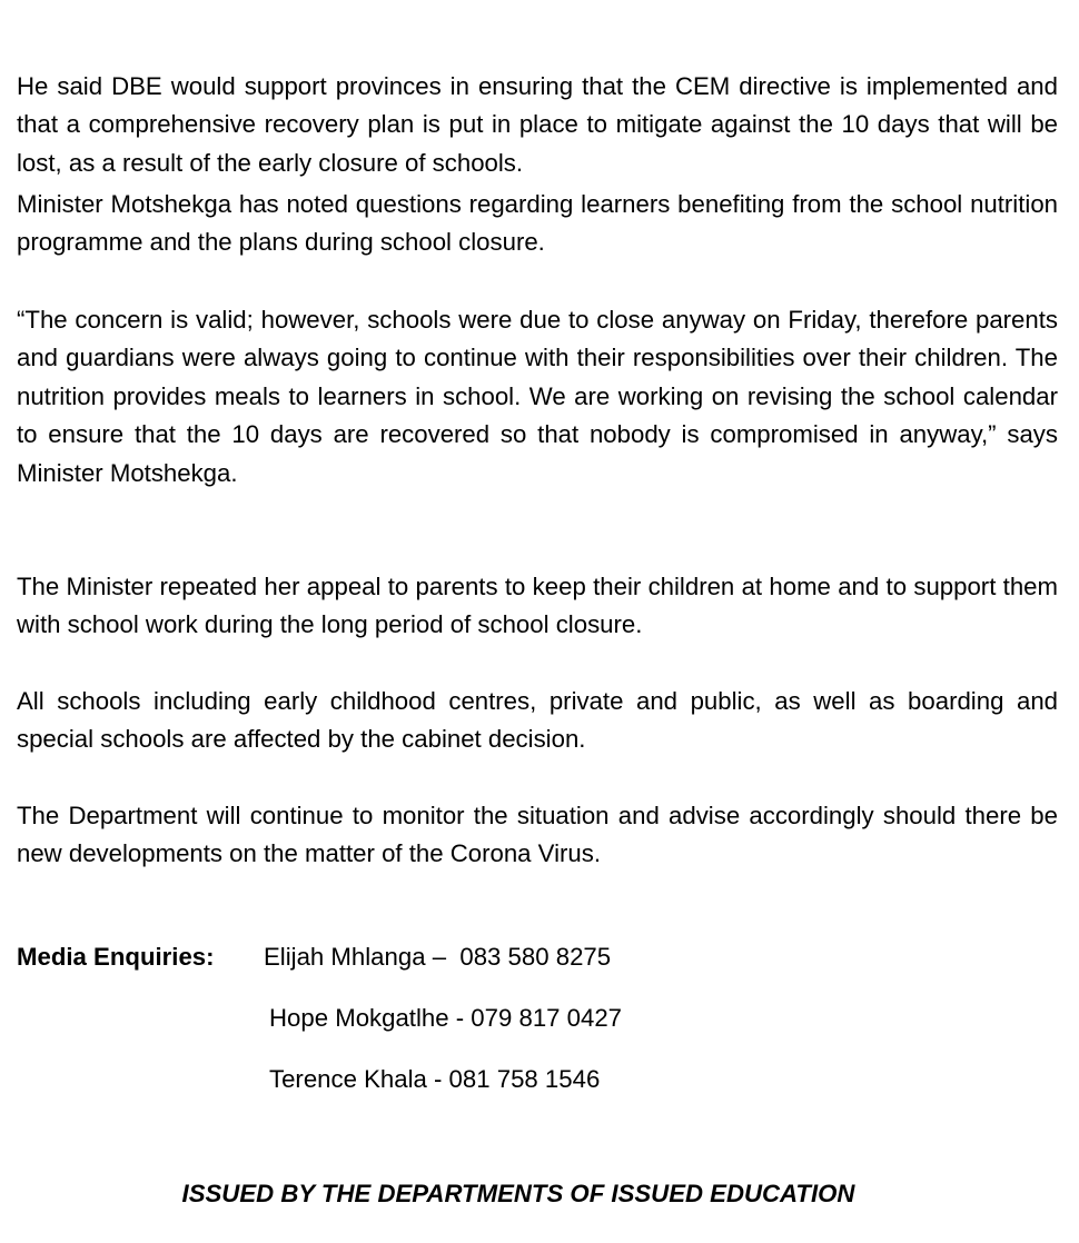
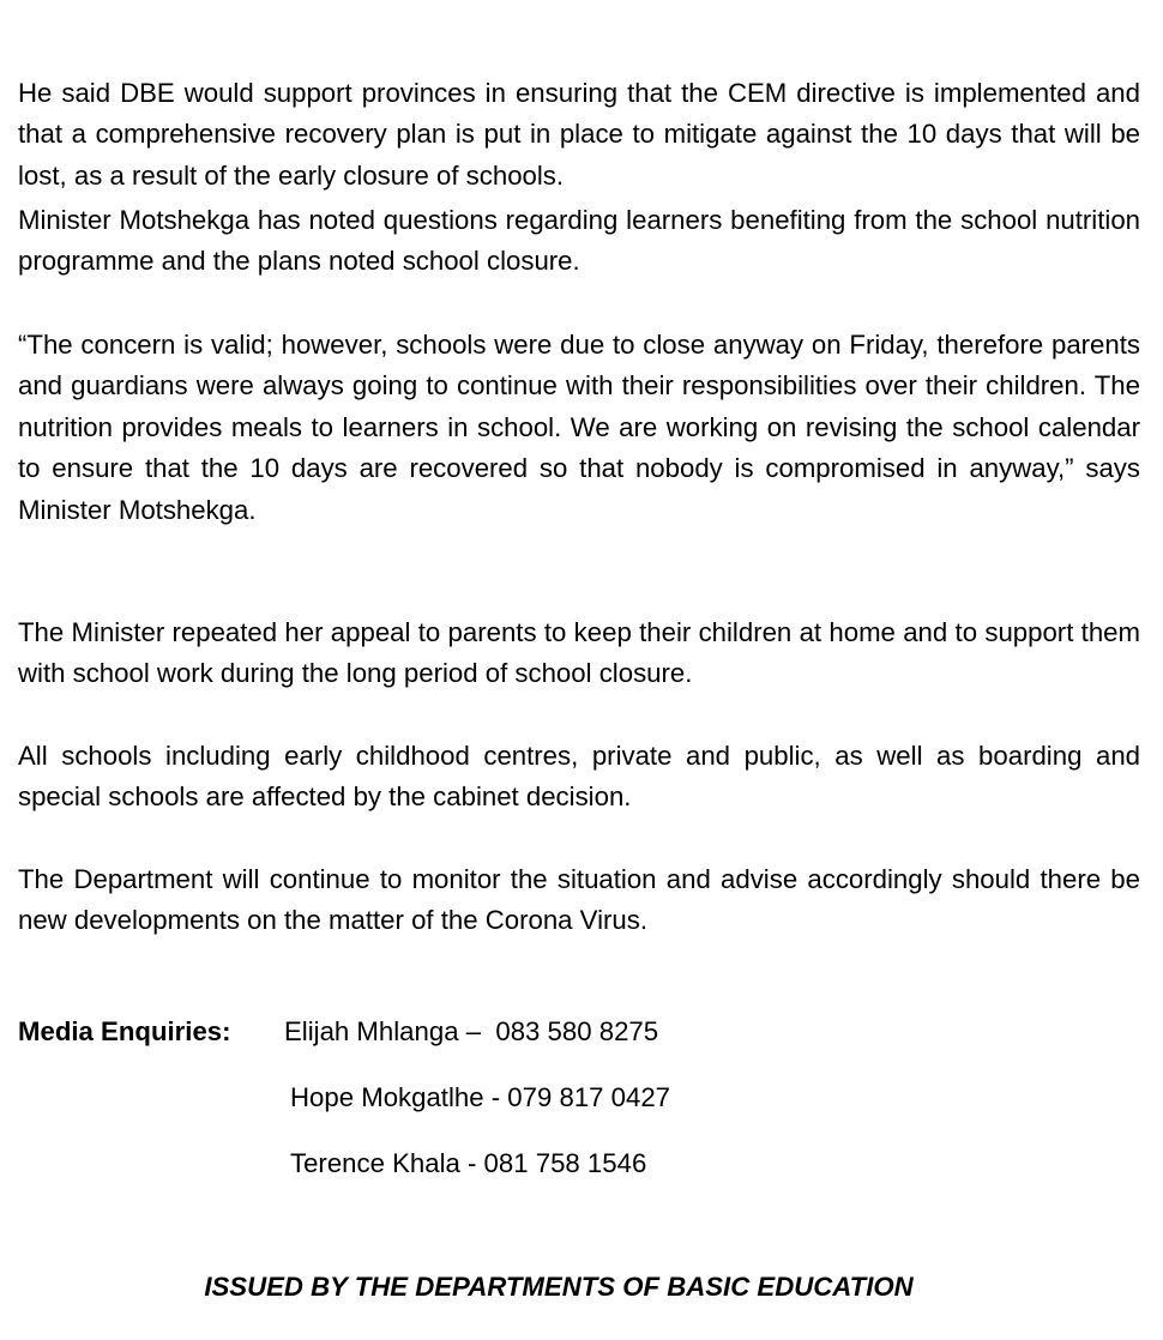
  He said DBE would support provinces in ensuring that the CEM directive is implemented and that a comprehensive recovery plan is put in place to mitigate against the 10 days that will be lost, as a result of the early closure of schools.
- Minister Motshekga has noted questions regarding learners benefiting from the school nutrition programme and the plans during school closure.
+ Minister Motshekga has noted questions regarding learners benefiting from the school nutrition programme and the plans noted school closure.
  “The concern is valid; however, schools were due to close anyway on Friday, therefore parents and guardians were always going to continue with their responsibilities over their children. The nutrition provides meals to learners in school. We are working on revising the school calendar to ensure that the 10 days are recovered so that nobody is compromised in anyway,” says Minister Motshekga.
  The Minister repeated her appeal to parents to keep their children at home and to support them with school work during the long period of school closure.
  All schools including early childhood centres, private and public, as well as boarding and special schools are affected by the cabinet decision.
  The Department will continue to monitor the situation and advise accordingly should there be new developments on the matter of the Corona Virus.
  Media Enquiries:
  Elijah Mhlanga – 083 580 8275
  Hope Mokgatlhe - 079 817 0427
  Terence Khala - 081 758 1546
- ISSUED BY THE DEPARTMENTS OF ISSUED EDUCATION
+ ISSUED BY THE DEPARTMENTS OF BASIC EDUCATION
